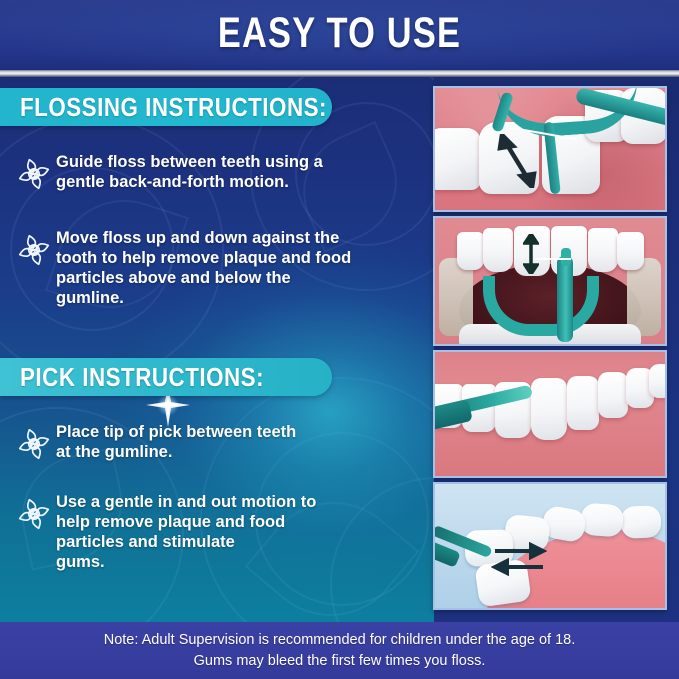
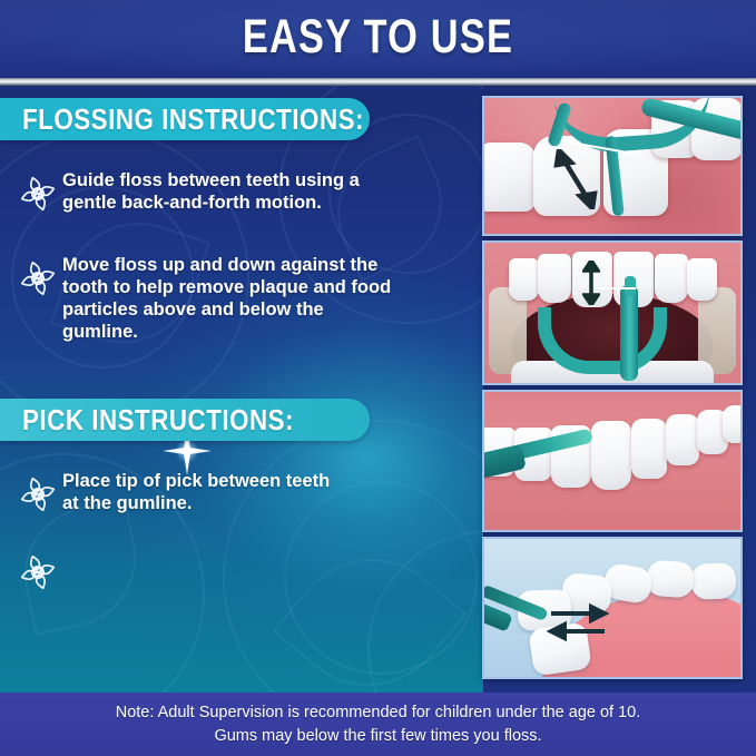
  EASY TO USE
  FLOSSING INSTRUCTIONS:
  Guide floss between teeth using a
  gentle back-and-forth motion.
  Move floss up and down against the
  tooth to help remove plaque and food
  particles above and below the
  gumline.
  PICK INSTRUCTIONS:
  Place tip of pick between teeth
  at the gumline.
- Use a gentle in and out motion to
- help remove plaque and food
- particles and stimulate
- gums.
- Note: Adult Supervision is recommended for children under the age of 18.
+ Note: Adult Supervision is recommended for children under the age of 10.
- Gums may bleed the first few times you floss.
+ Gums may below the first few times you floss.
